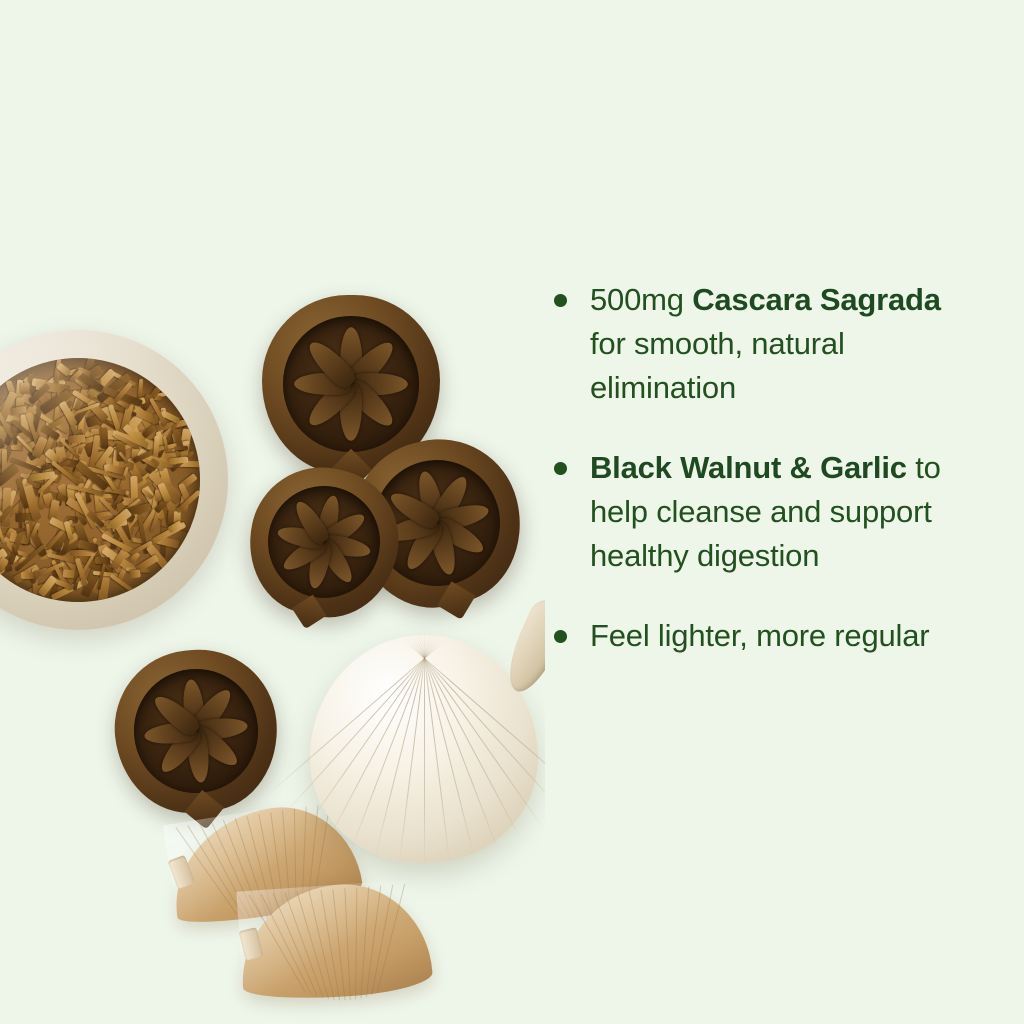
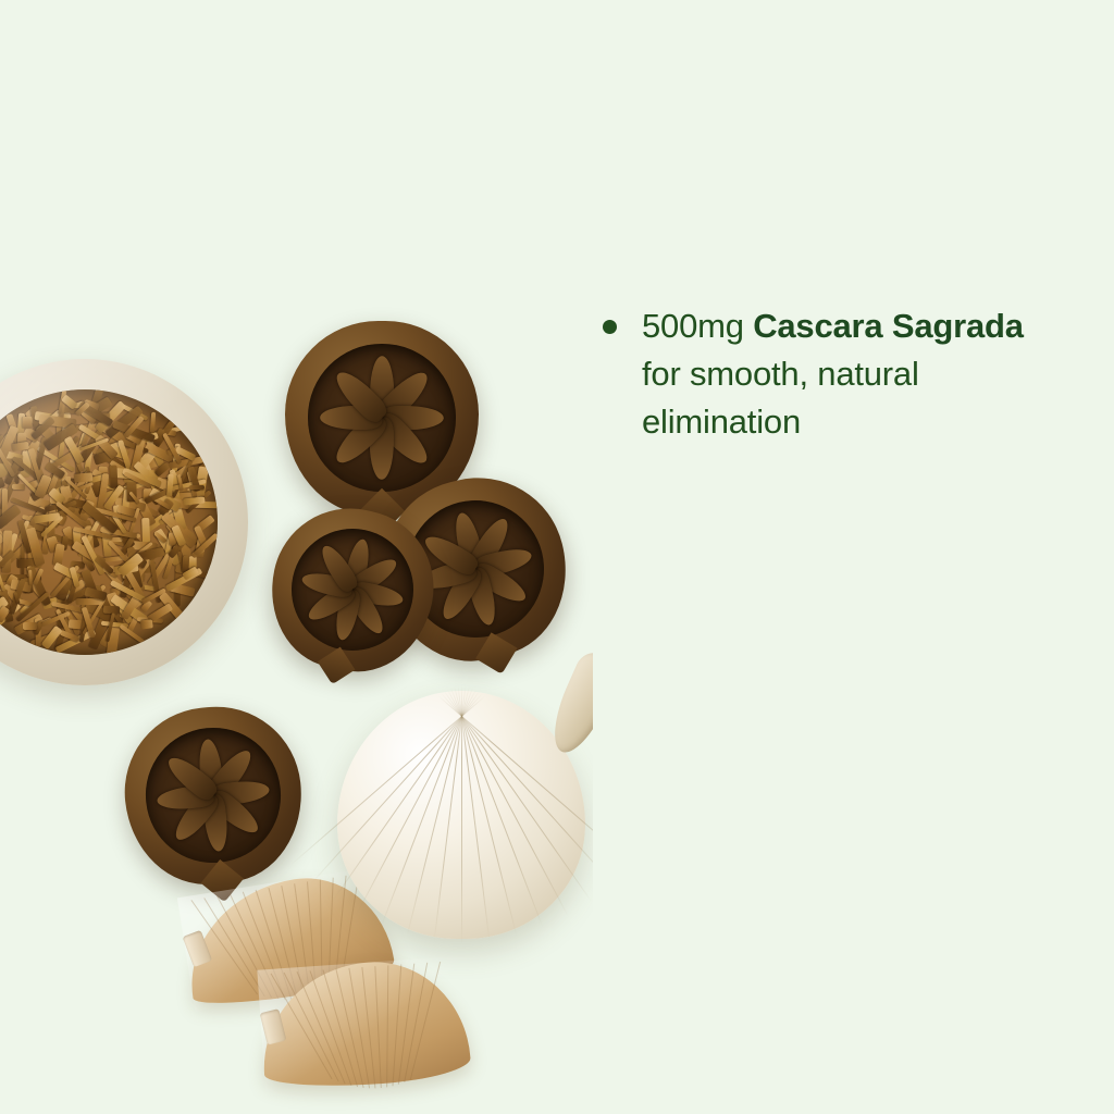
  500mg Cascara Sagrada for smooth, natural elimination
- Black Walnut & Garlic to help cleanse and support healthy digestion
- Feel lighter, more regular
